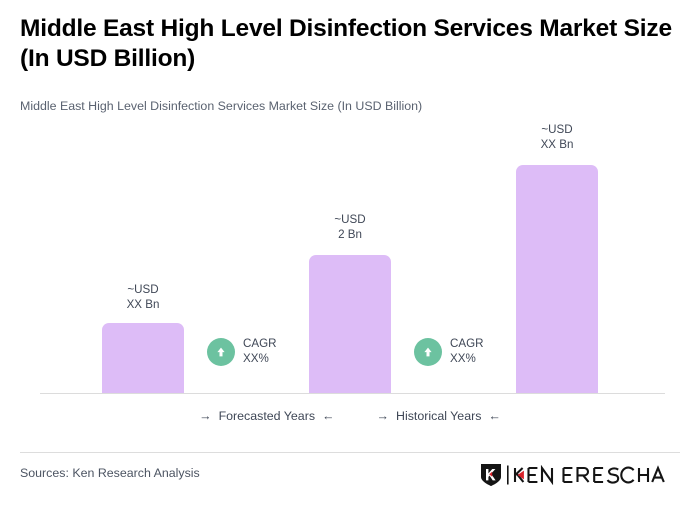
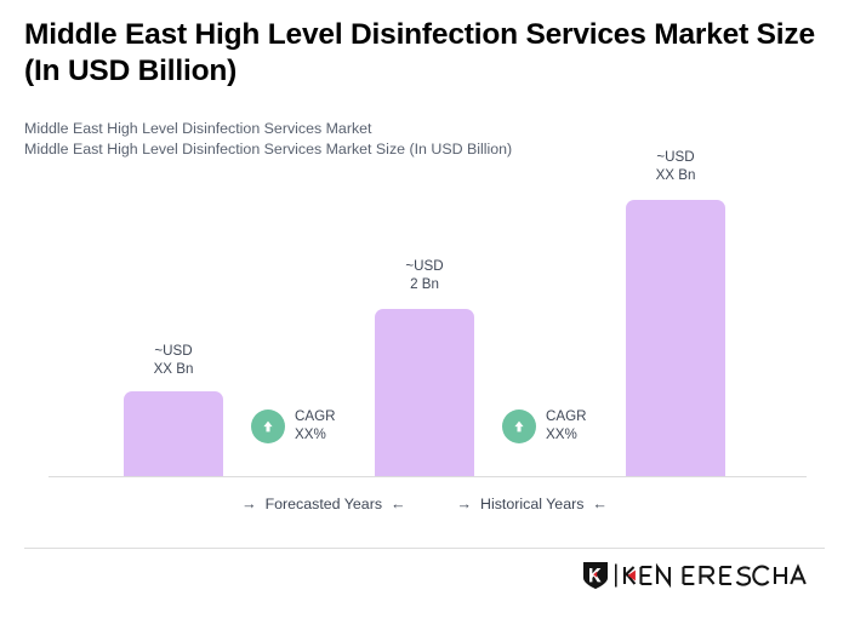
  Middle East High Level Disinfection Services Market Size (In USD Billion)
+ Middle East High Level Disinfection Services Market
  Middle East High Level Disinfection Services Market Size (In USD Billion)
  ~USD
  XX Bn
  CAGR
  XX%
  ~USD
  2 Bn
  CAGR
  XX%
  ~USD
  XX Bn
  →
  Forecasted Years
  ←
  →
  Historical Years
  ←
- Sources: Ken Research Analysis
